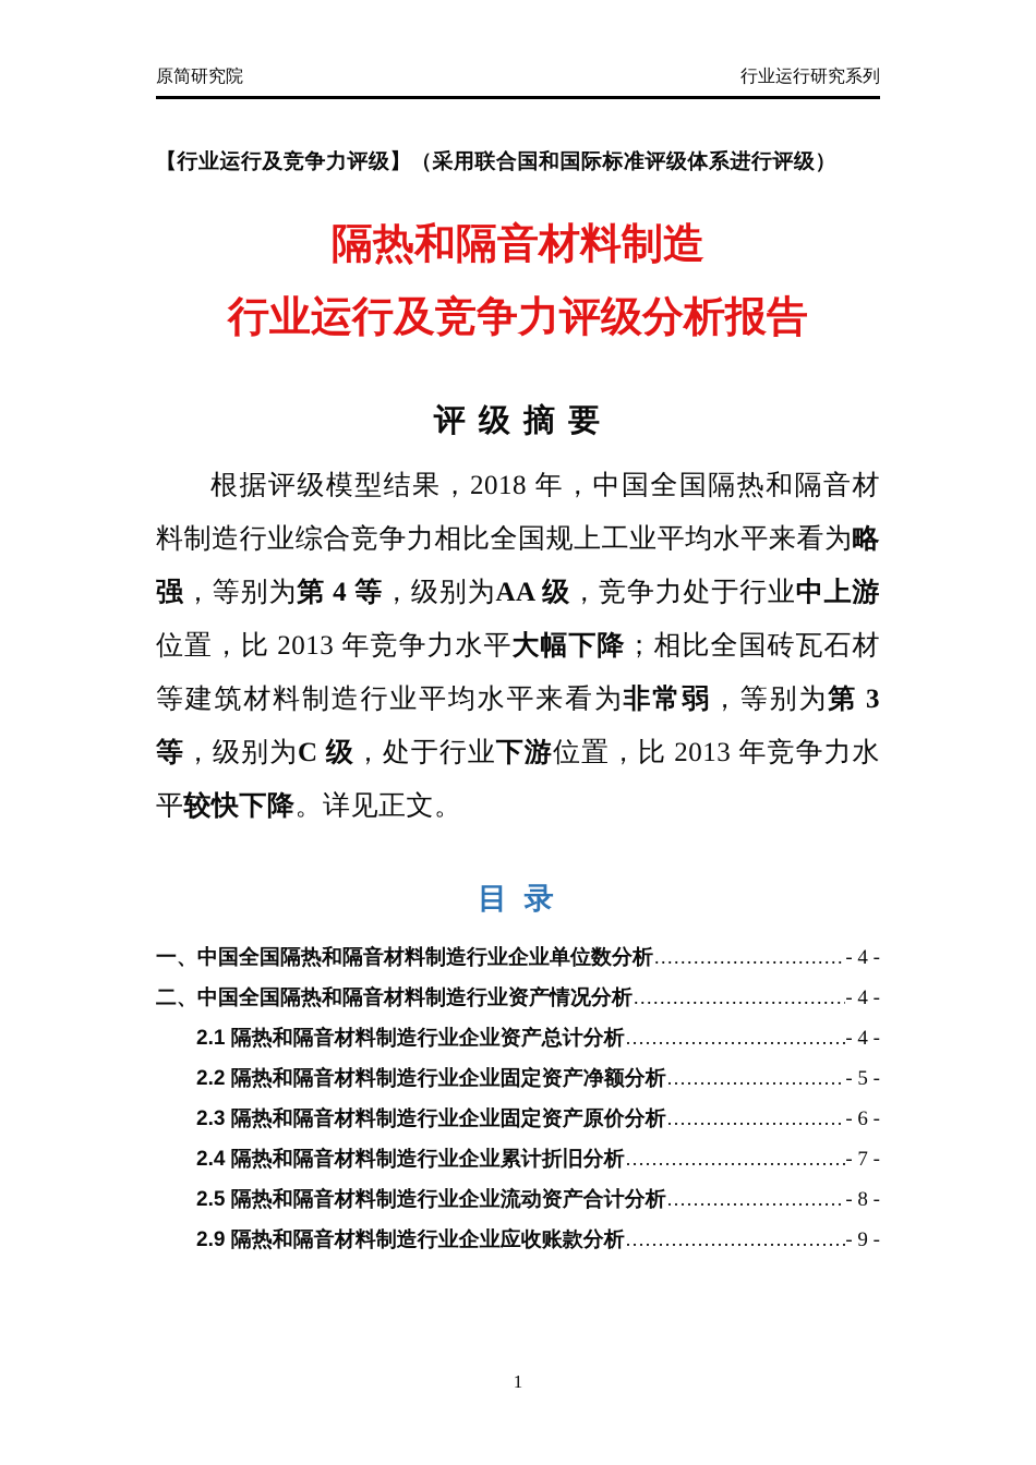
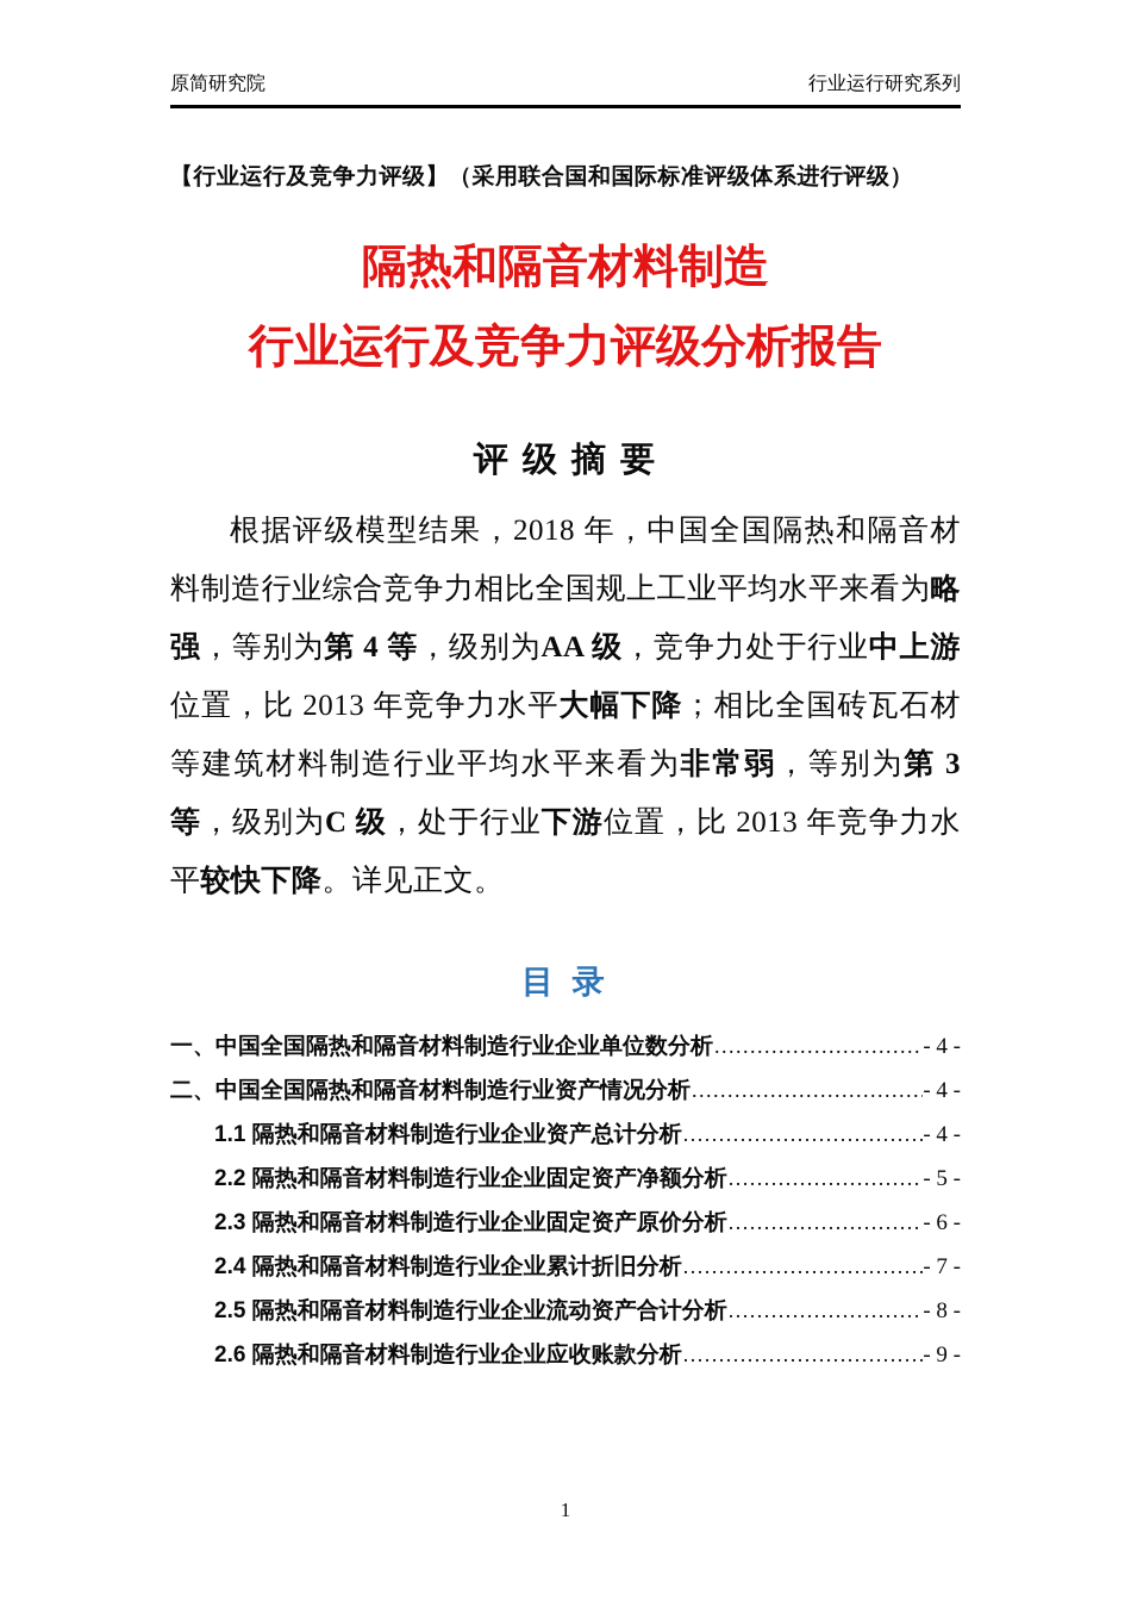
  原简研究院
  行业运行研究系列
  【行业运行及竞争力评级】（采用联合国和国际标准评级体系进行评级）
  隔热和隔音材料制造
  行业运行及竞争力评级分析报告
  评 级 摘 要
  根据评级模型结果，2018 年，中国全国隔热和隔音材料制造行业综合竞争力相比全国规上工业平均水平来看为略强，等别为第 4 等，级别为AA 级，竞争力处于行业中上游位置，比 2013 年竞争力水平大幅下降；相比全国砖瓦石材等建筑材料制造行业平均水平来看为非常弱，等别为第 3 等，级别为C 级，处于行业下游位置，比 2013 年竞争力水平较快下降。详见正文。
  目 录
  一、中国全国隔热和隔音材料制造行业企业单位数分析
  - 4 -
  二、中国全国隔热和隔音材料制造行业资产情况分析
  - 4 -
- 2.1 隔热和隔音材料制造行业企业资产总计分析
+ 1.1 隔热和隔音材料制造行业企业资产总计分析
  - 4 -
  2.2 隔热和隔音材料制造行业企业固定资产净额分析
  - 5 -
  2.3 隔热和隔音材料制造行业企业固定资产原价分析
  - 6 -
  2.4 隔热和隔音材料制造行业企业累计折旧分析
  - 7 -
  2.5 隔热和隔音材料制造行业企业流动资产合计分析
  - 8 -
- 2.9 隔热和隔音材料制造行业企业应收账款分析
+ 2.6 隔热和隔音材料制造行业企业应收账款分析
  - 9 -
  1
